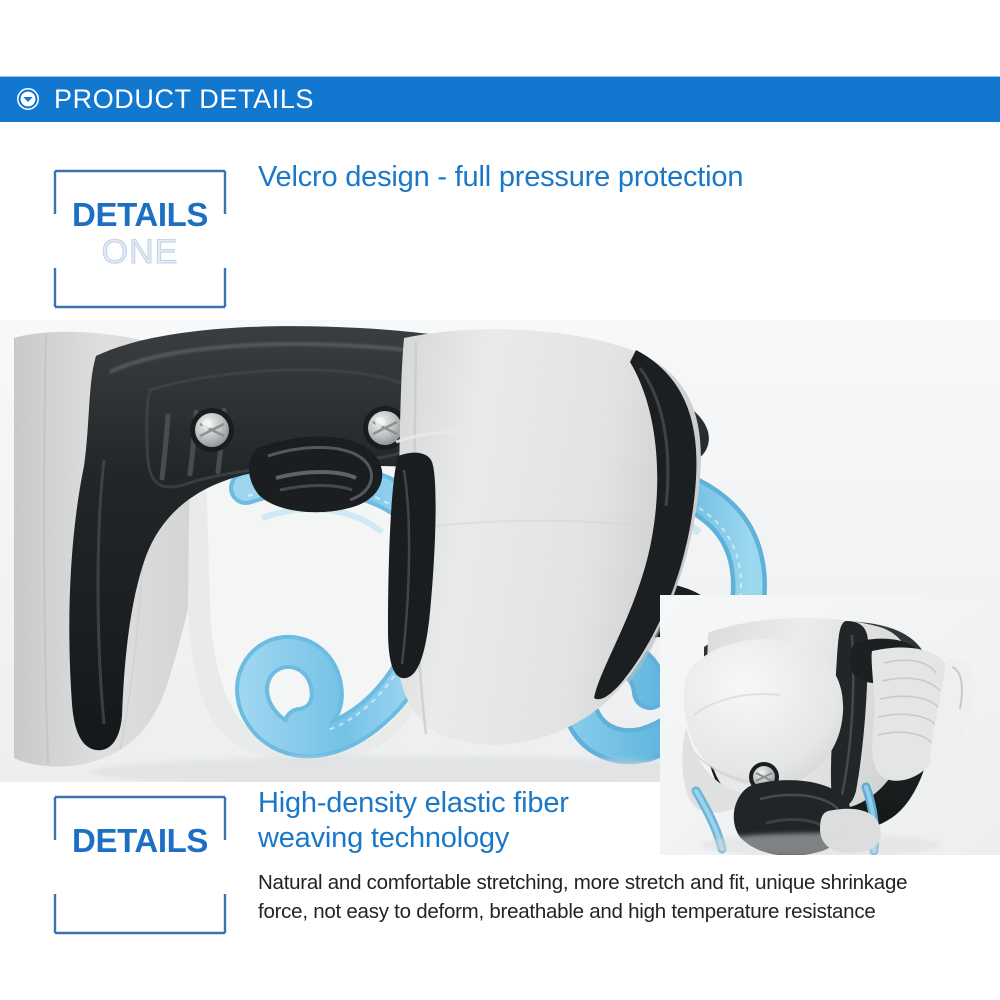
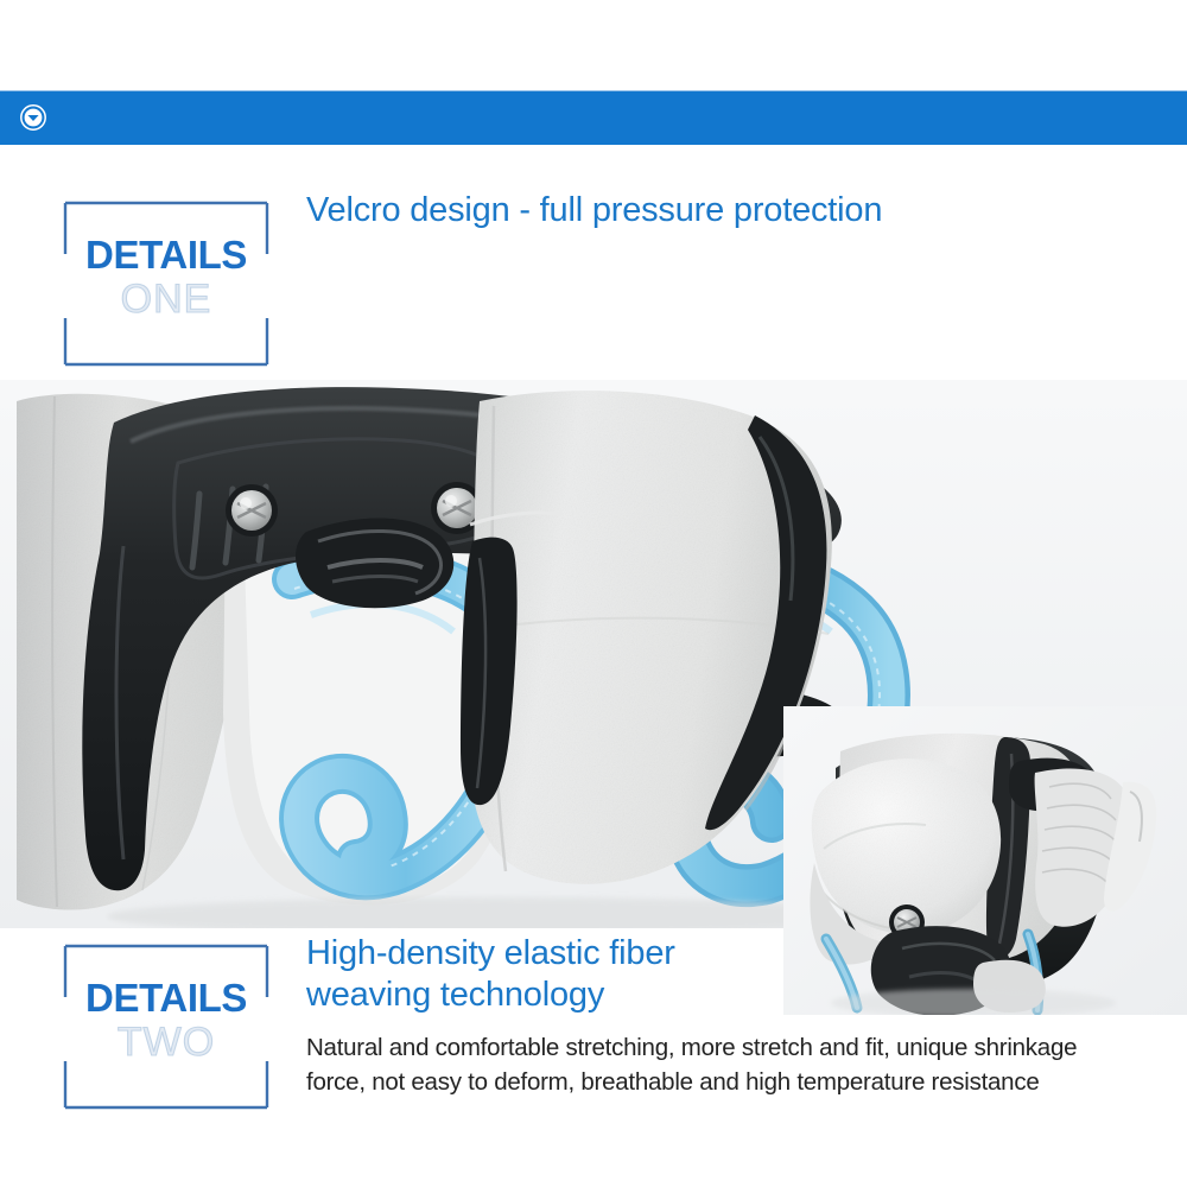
- PRODUCT DETAILS
  DETAILS
  ONE
  Velcro design - full pressure protection
  DETAILS
+ TWO
  High-density elastic fiber
  weaving technology
  Natural and comfortable stretching, more stretch and fit, unique shrinkage
  force, not easy to deform, breathable and high temperature resistance
